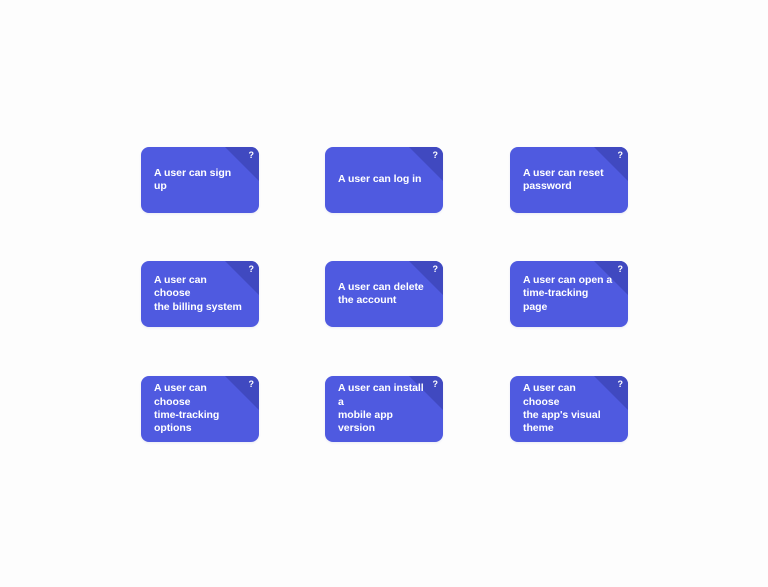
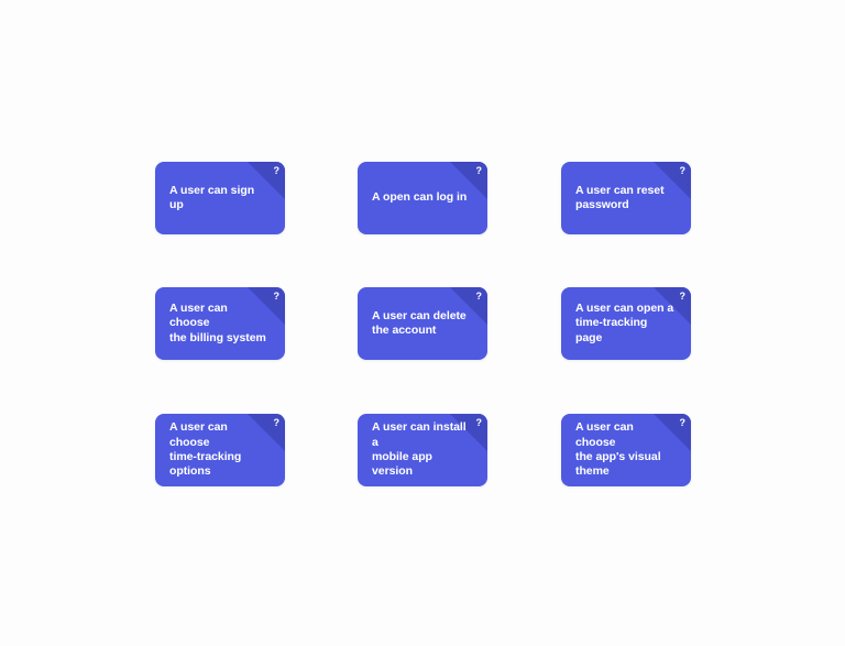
  ?
  A user can sign up
  ?
- A user can log in
+ A open can log in
  ?
  A user can reset
  password
  ?
  A user can choose
  the billing system
  ?
  A user can delete
  the account
  ?
  A user can open a
  time-tracking
  page
  ?
  A user can choose
  time-tracking
  options
  ?
  A user can install a
  mobile app version
  ?
  A user can choose
  the app's visual
  theme
